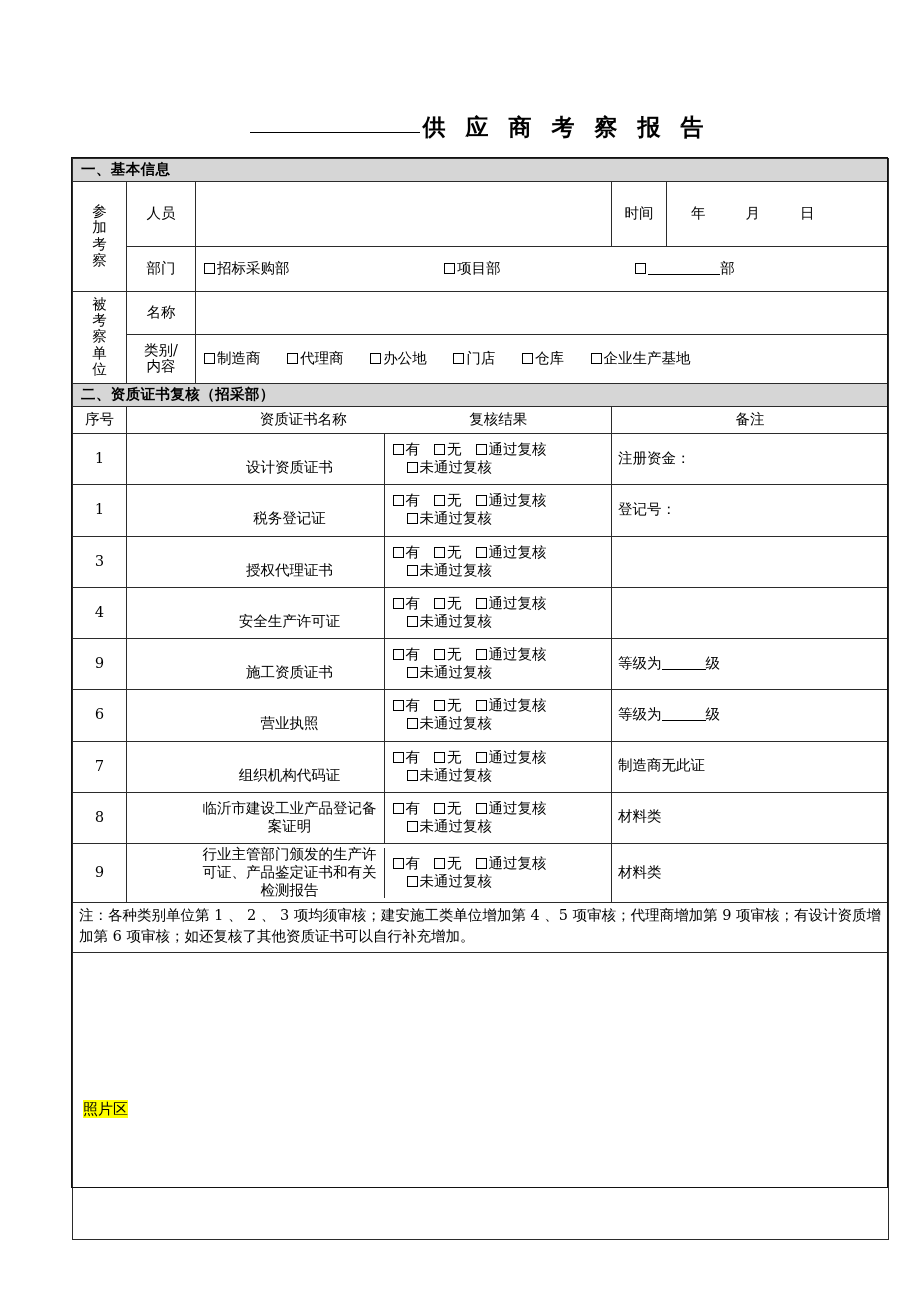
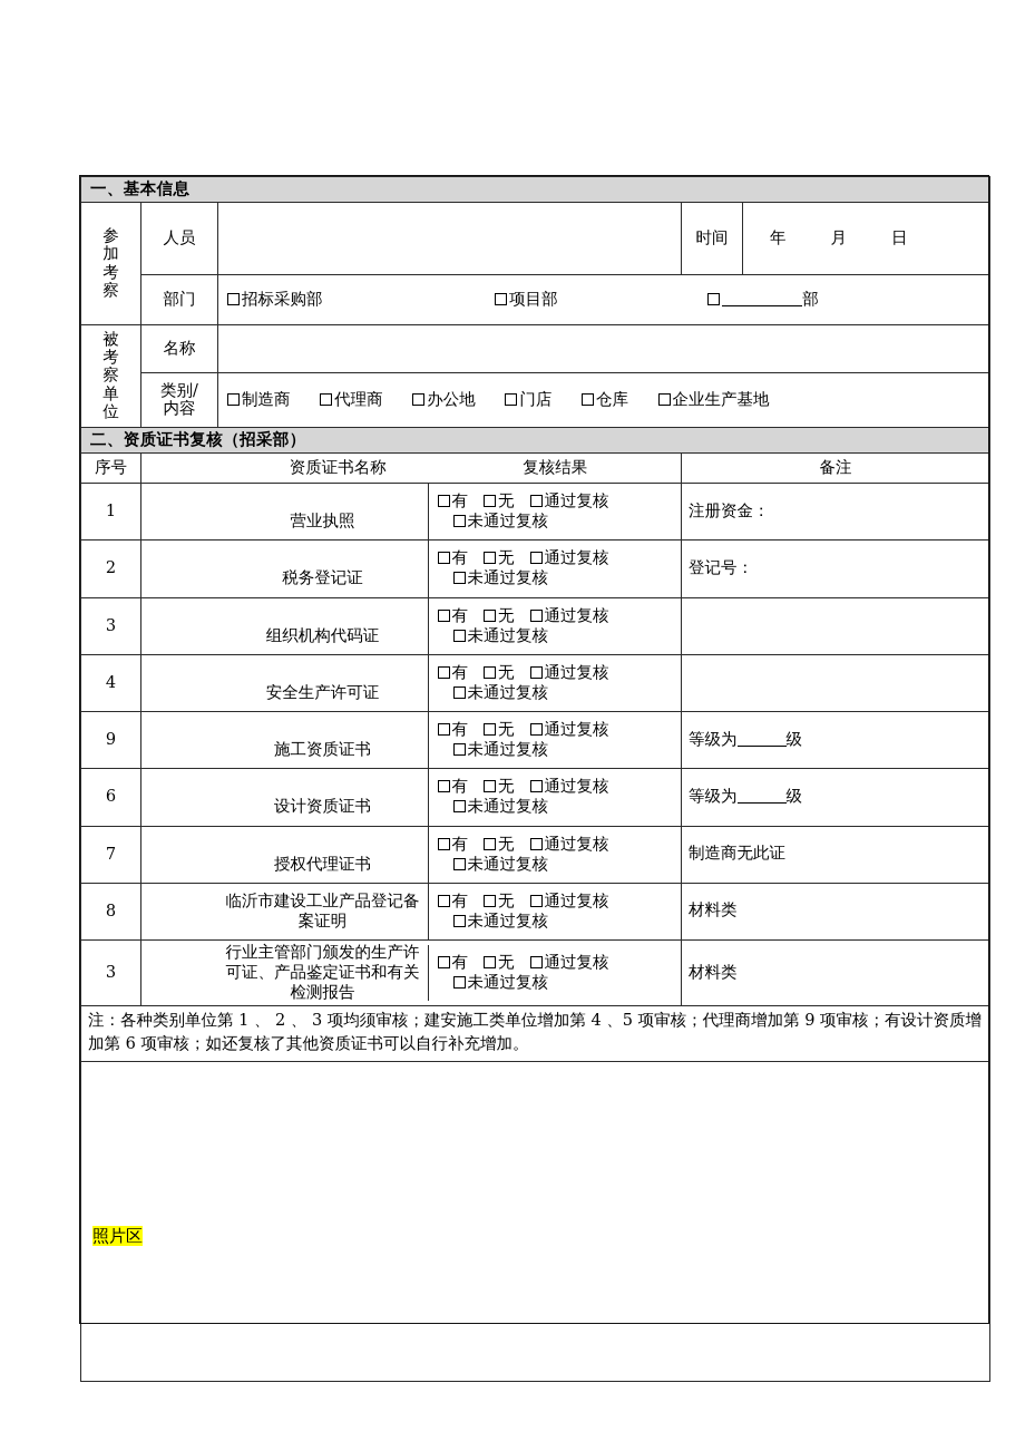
- 供 应 商 考 察 报 告
  一、基本信息
  参 加 考 察	人员		时间	年 月 日
  部门	招标采购部 项目部 部
  被 考 察 单 位	名称
  类别/ 内容	制造商 代理商 办公地 门店 仓库 企业生产基地
  二、资质证书复核（招采部）
  序号		资质证书名称 复核结果	备注
- 1		设计资质证书有 无 通过复核未通过复核	注册资金：
+ 1		营业执照有 无 通过复核未通过复核	注册资金：
- 1		税务登记证有 无 通过复核未通过复核	登记号：
+ 2		税务登记证有 无 通过复核未通过复核	登记号：
- 3		授权代理证书有 无 通过复核未通过复核
+ 3		组织机构代码证有 无 通过复核未通过复核
  4		安全生产许可证有 无 通过复核未通过复核
  9		施工资质证书有 无 通过复核未通过复核	等级为 级
- 6		营业执照有 无 通过复核未通过复核	等级为 级
+ 6		设计资质证书有 无 通过复核未通过复核	等级为 级
- 7		组织机构代码证有 无 通过复核未通过复核	制造商无此证
+ 7		授权代理证书有 无 通过复核未通过复核	制造商无此证
  8		临沂市建设工业产品登记备案证明有 无 通过复核未通过复核	材料类
- 9		行业主管部门颁发的生产许可证、产品鉴定证书和有关检测报告有 无 通过复核未通过复核	材料类
+ 3		行业主管部门颁发的生产许可证、产品鉴定证书和有关检测报告有 无 通过复核未通过复核	材料类
  注：各种类别单位第 1 、 2 、 3 项均须审核；建安施工类单位增加第 4 、5 项审核；代理商增加第 9 项审核；有设计资质增加第 6 项审核；如还复核了其他资质证书可以自行补充增加。
  照片区
